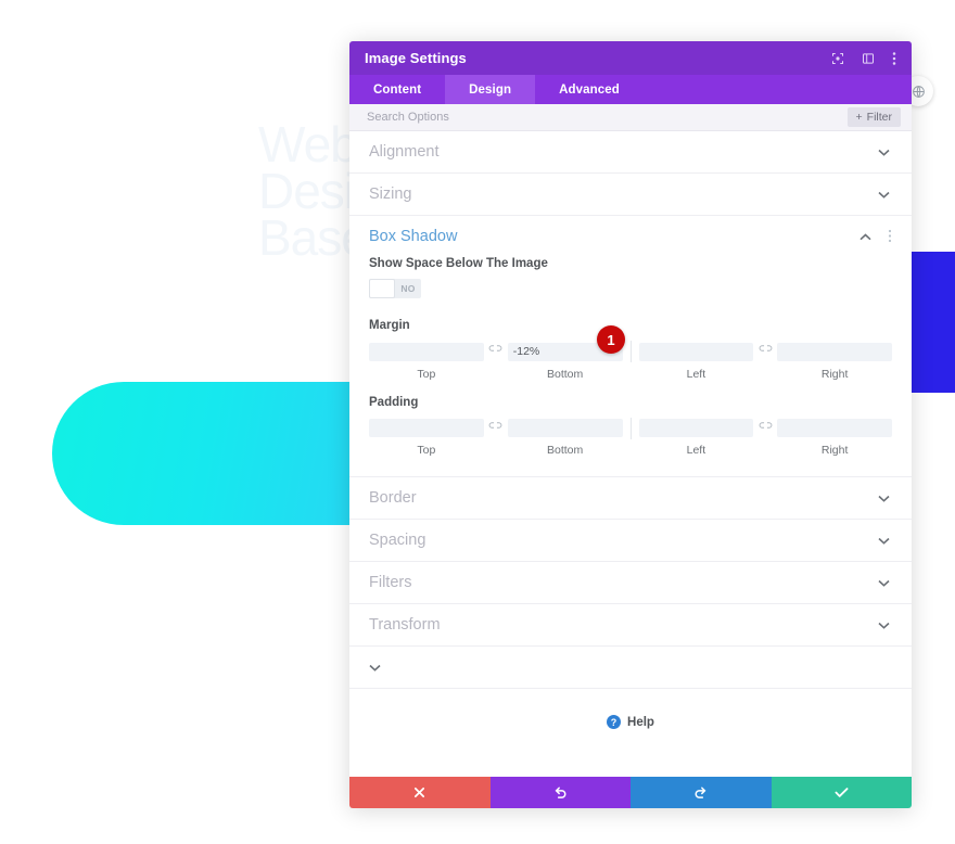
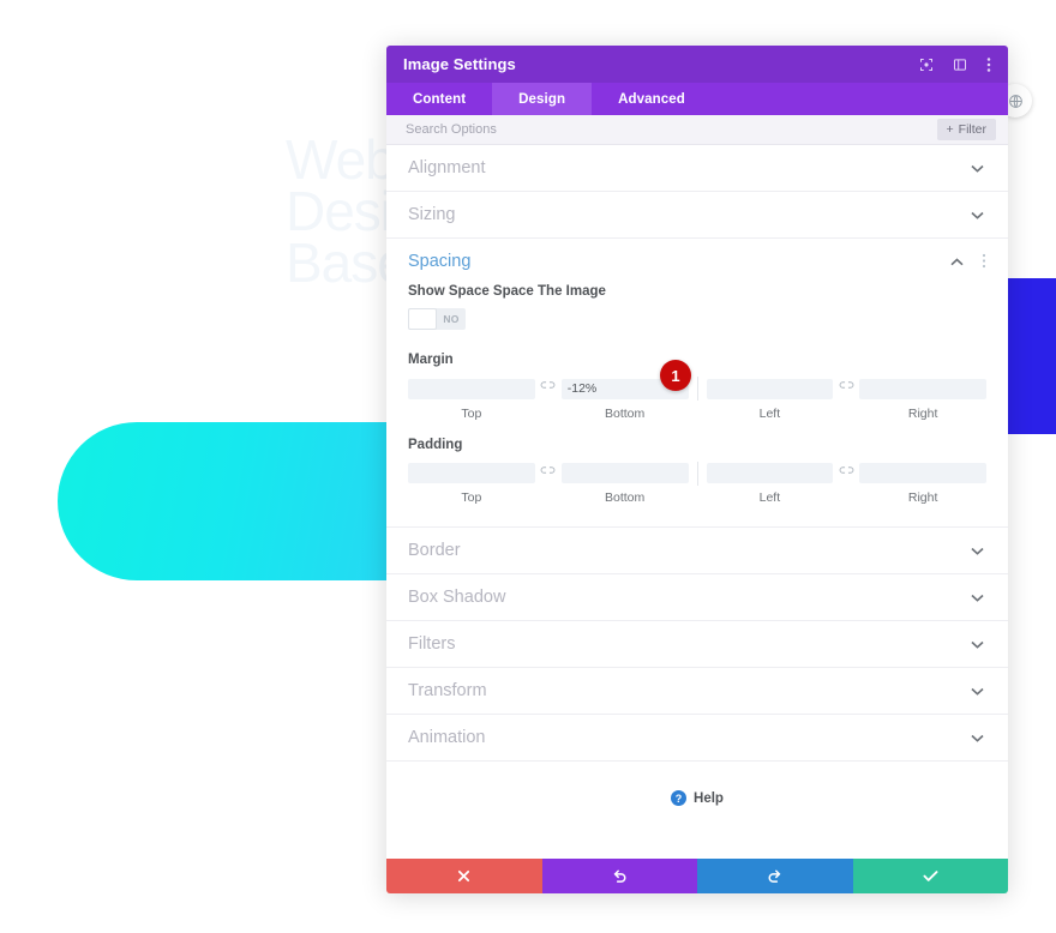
  Web
  Des
  Image Settings
  Content
  Design
  Advanced
  Search Options
  +
  Filter
  Alignment
  Sizing
- Box Shadow
+ Spacing
- Show Space Below The Image
+ Show Space Space The Image
  NO
  Margin
  Top
  -12%
  Bottom
  Left
  Right
  Padding
  Top
  Bottom
  Left
  Right
  Border
- Spacing
+ Box Shadow
  Filters
  Transform
+ Animation
  ?
  Help
  1
